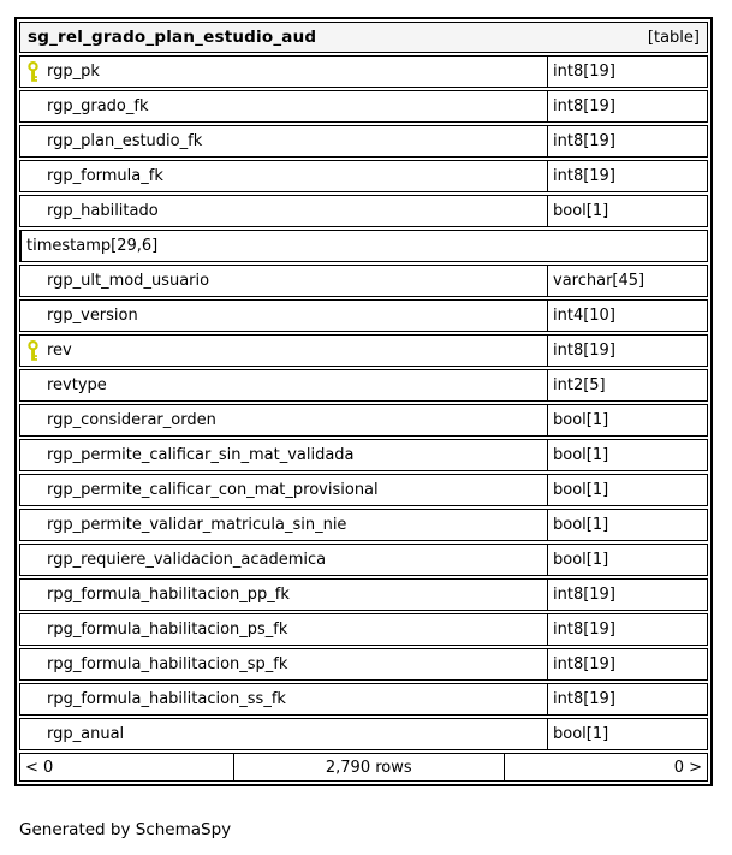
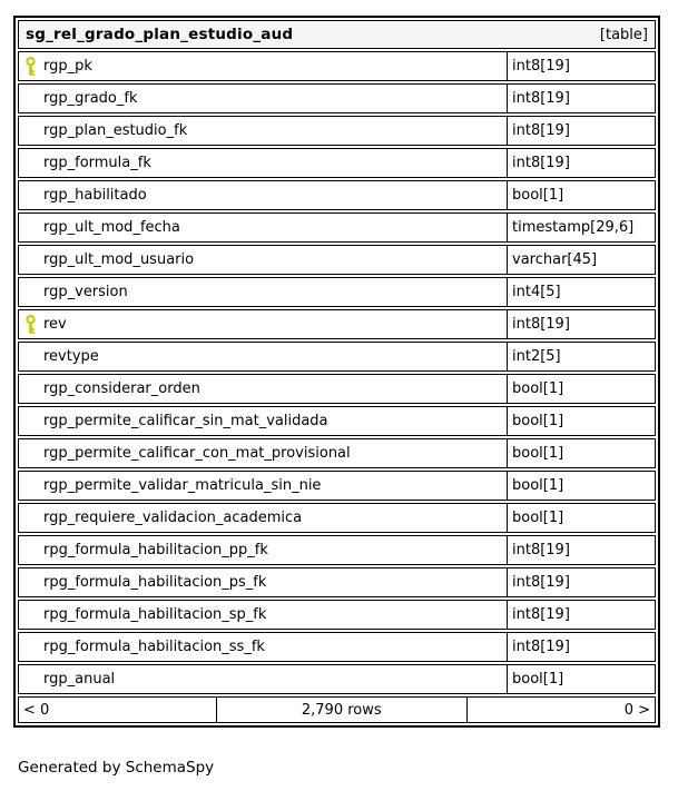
  sg_rel_grado_plan_estudio_aud
  [table]
  rgp_pk
  int8[19]
  rgp_grado_fk
  int8[19]
  rgp_plan_estudio_fk
  int8[19]
  rgp_formula_fk
  int8[19]
  rgp_habilitado
  bool[1]
+ rgp_ult_mod_fecha
  timestamp[29,6]
  rgp_ult_mod_usuario
  varchar[45]
  rgp_version
- int4[10]
+ int4[5]
  rev
  int8[19]
  revtype
  int2[5]
  rgp_considerar_orden
  bool[1]
  rgp_permite_calificar_sin_mat_validada
  bool[1]
  rgp_permite_calificar_con_mat_provisional
  bool[1]
  rgp_permite_validar_matricula_sin_nie
  bool[1]
  rgp_requiere_validacion_academica
  bool[1]
  rpg_formula_habilitacion_pp_fk
  int8[19]
  rpg_formula_habilitacion_ps_fk
  int8[19]
  rpg_formula_habilitacion_sp_fk
  int8[19]
  rpg_formula_habilitacion_ss_fk
  int8[19]
  rgp_anual
  bool[1]
  < 0
  2,790 rows
  0 >
  Generated by SchemaSpy
